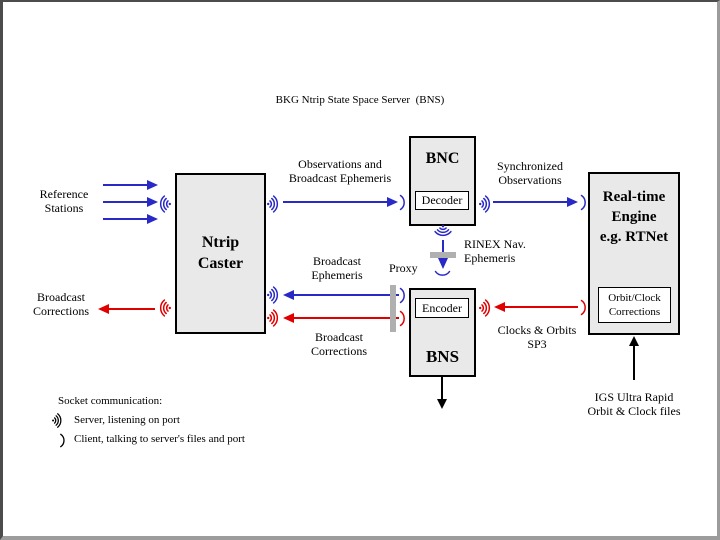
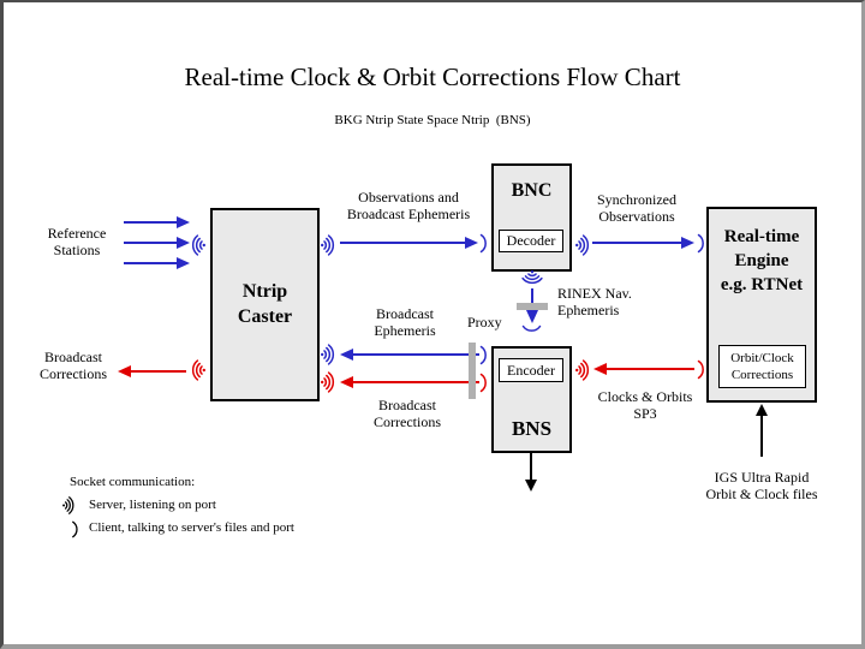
+ Real-time Clock & Orbit Corrections Flow Chart
- BKG Ntrip State Space Server (BNS)
+ BKG Ntrip State Space Ntrip (BNS)
  Ntrip
  Caster
  BNC
  Decoder
  Encoder
  BNS
  Real-time
  Engine
  e.g. RTNet
  Orbit/Clock
  Corrections
  Reference
  Stations
  Broadcast
  Corrections
  Observations and
  Broadcast Ephemeris
  Synchronized
  Observations
  RINEX Nav.
  Ephemeris
  Broadcast
  Ephemeris
  Proxy
  Broadcast
  Corrections
  Clocks & Orbits
  SP3
  IGS Ultra Rapid
  Orbit & Clock files
  Socket communication:
  Server, listening on port
  Client, talking to server's files and port
